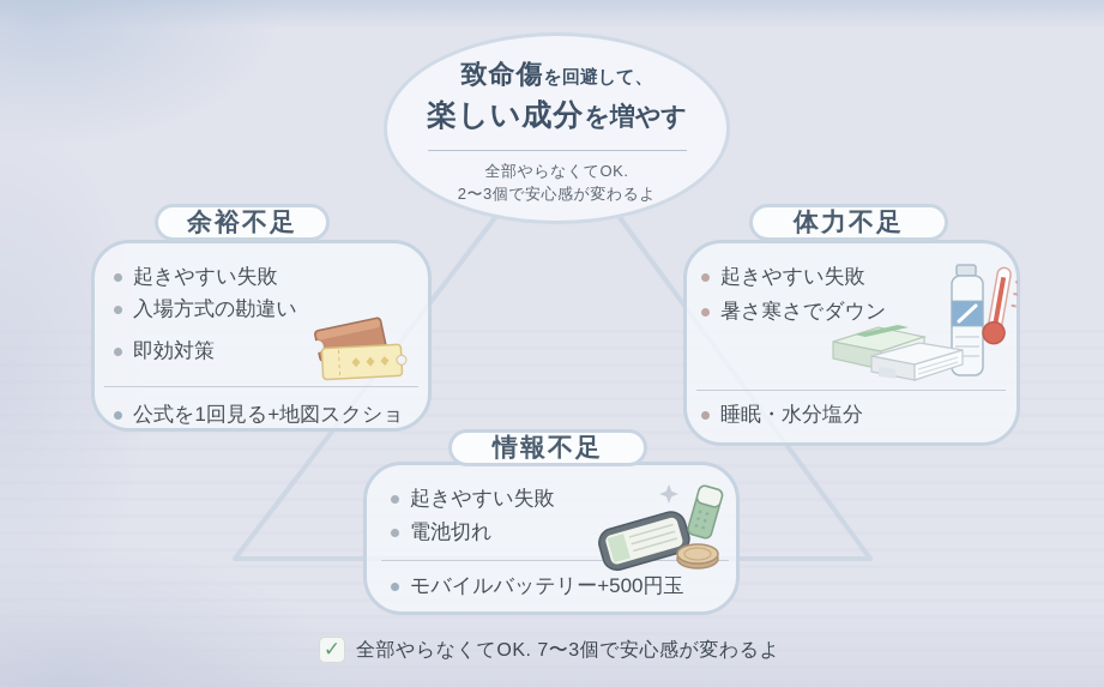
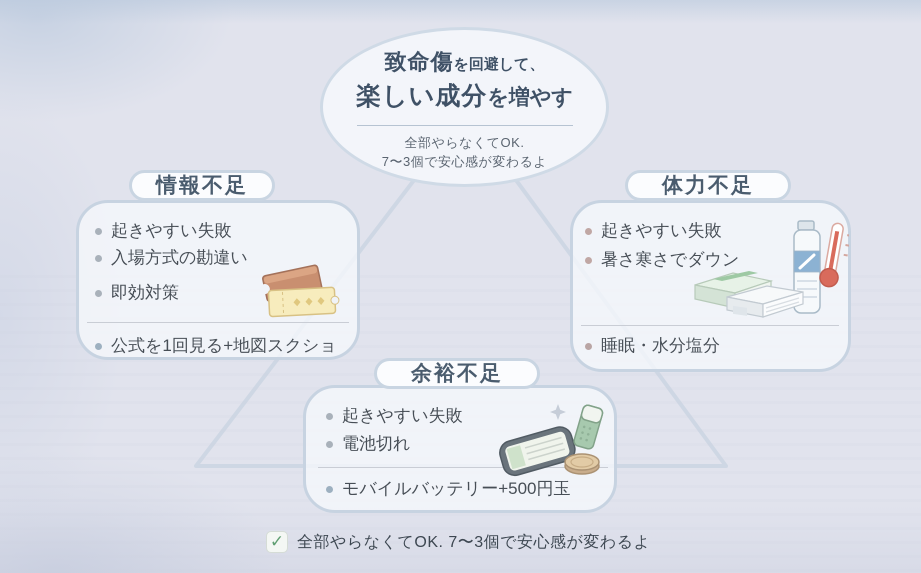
  致命傷を回避して、
  楽しい成分を増やす
  全部やらなくてOK.
- 2〜3個で安心感が変わるよ
+ 7〜3個で安心感が変わるよ
- 余裕不足
+ 情報不足
  起きやすい失敗
  入場方式の勘違い
  即効対策
  公式を1回見る+地図スクショ
  体力不足
  起きやすい失敗
  暑さ寒さでダウン
  睡眠・水分塩分
- 情報不足
+ 余裕不足
  起きやすい失敗
  電池切れ
  モバイルバッテリー+500円玉
  ✓
  全部やらなくてOK. 7〜3個で安心感が変わるよ
